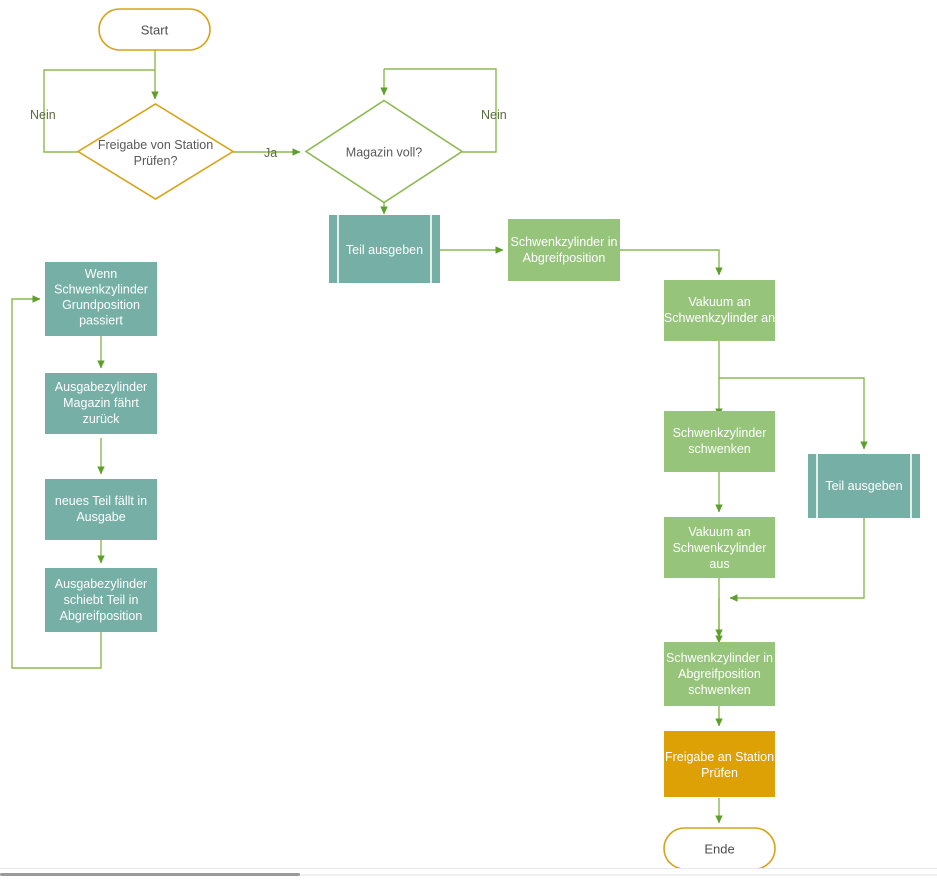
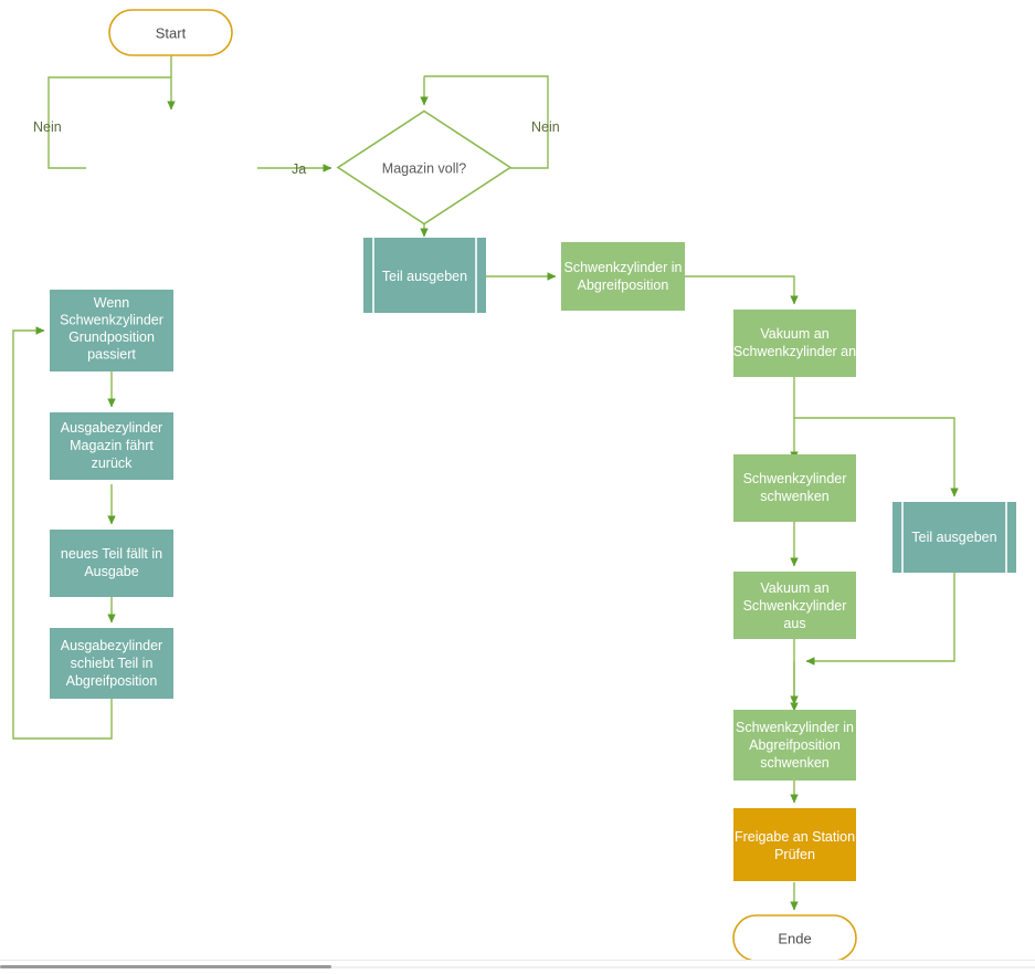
  Start
- Freigabe von Station
- Prüfen?
  Magazin voll?
  Teil ausgeben
  Schwenkzylinder in
  Abgreifposition
  Vakuum an
  Schwenkzylinder an
  Schwenkzylinder
  schwenken
  Teil ausgeben
  Vakuum an
  Schwenkzylinder
  aus
  Schwenkzylinder in
  Abgreifposition
  schwenken
  Freigabe an Station
  Prüfen
  Ende
  Wenn
  Schwenkzylinder
  Grundposition
  passiert
  Ausgabezylinder
  Magazin fährt
  zurück
  neues Teil fällt in
  Ausgabe
  Ausgabezylinder
  schiebt Teil in
  Abgreifposition
  Nein
  Ja
  Nein
